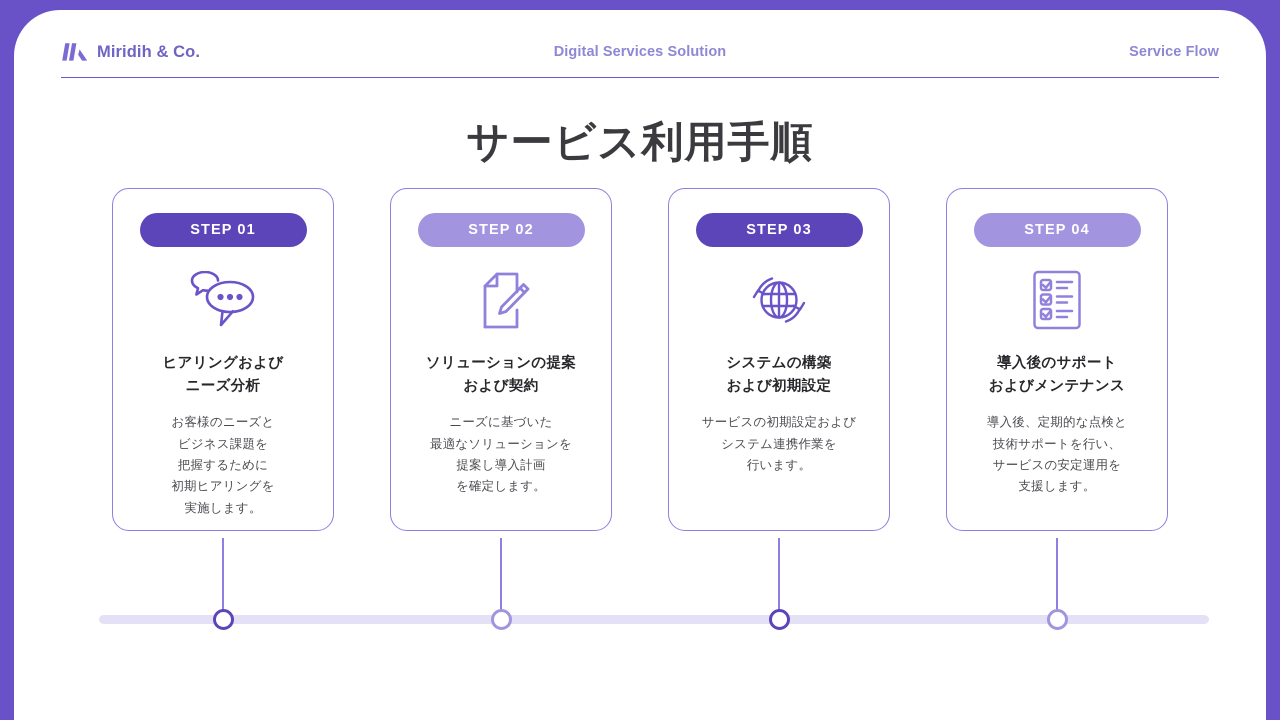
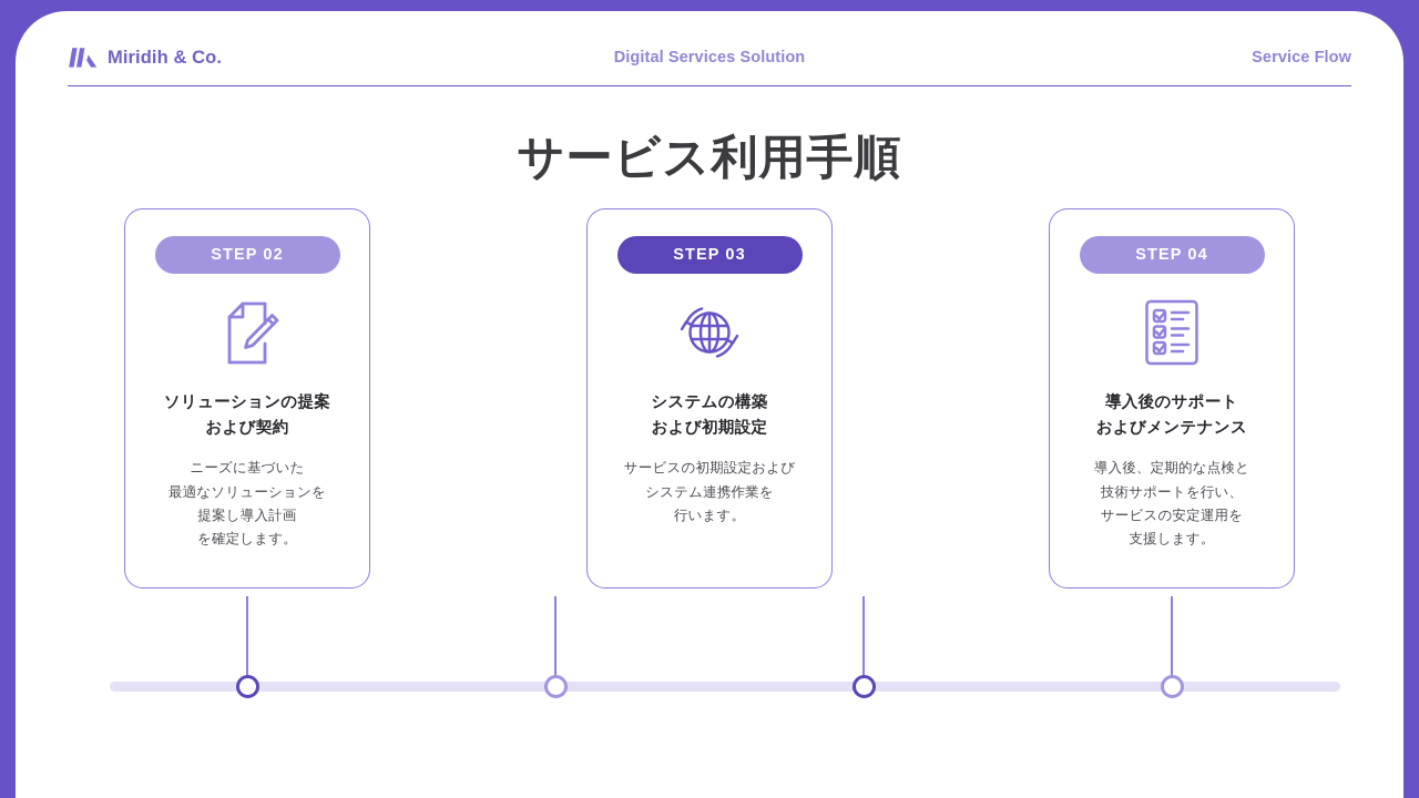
  Miridih & Co.
  Digital Services Solution
  Service Flow
  サービス利用手順
- STEP 01
- ヒアリングおよび
- ニーズ分析
- お客様のニーズと
- ビジネス課題を
- 把握するために
- 初期ヒアリングを
- 実施します。
  STEP 02
  ソリューションの提案
  および契約
  ニーズに基づいた
  最適なソリューションを
  提案し導入計画
  を確定します。
  STEP 03
  システムの構築
  および初期設定
  サービスの初期設定および
  システム連携作業を
  行います。
  STEP 04
  導入後のサポート
  およびメンテナンス
  導入後、定期的な点検と
  技術サポートを行い、
  サービスの安定運用を
  支援します。
